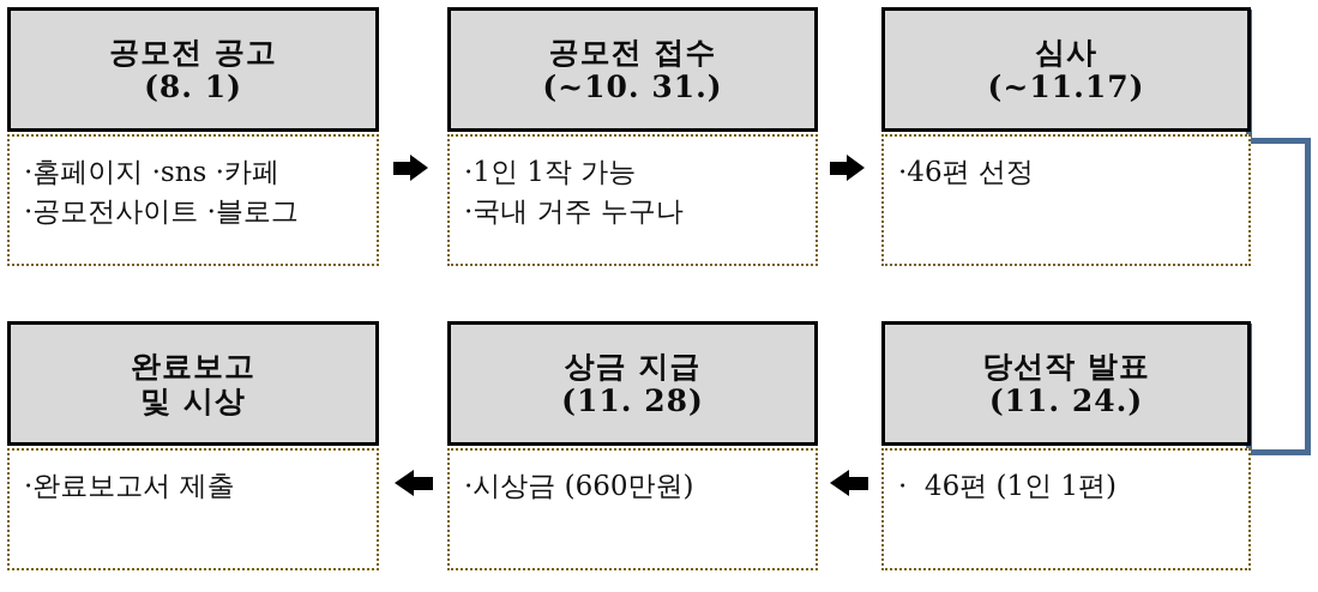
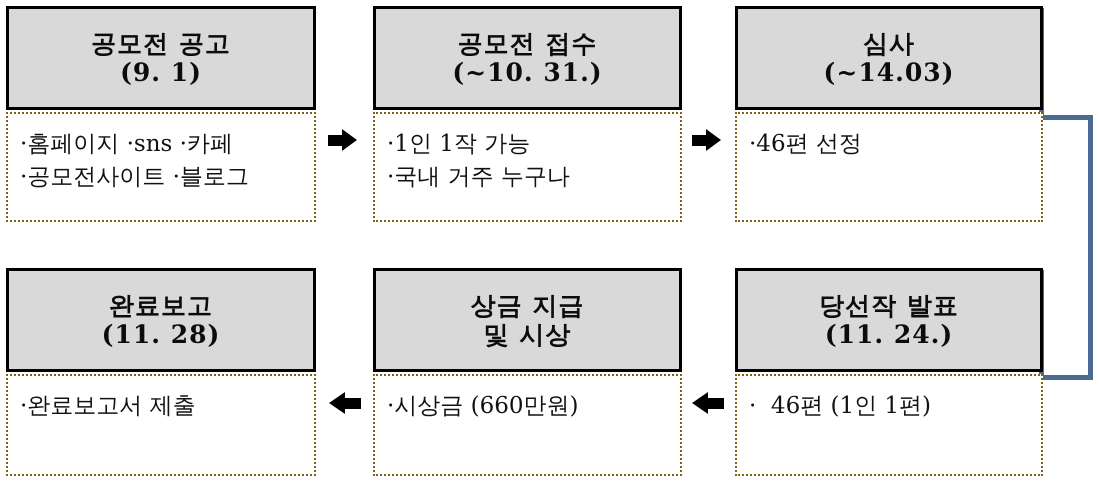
  공모전 공고
- (8. 1)
+ (9. 1)
  ·홈페이지 ·sns ·카페
  ·공모전사이트 ·블로그
  공모전 접수
  (~10. 31.)
  ·1인 1작 가능
  ·국내 거주 누구나
  심사
- (~11.17)
+ (~14.03)
  ·46편 선정
  완료보고
- 및 시상
+ (11. 28)
  ·완료보고서 제출
  상금 지급
- (11. 28)
+ 및 시상
  ·시상금 (660만원)
  당선작 발표
  (11. 24.)
  · 46편 (1인 1편)
